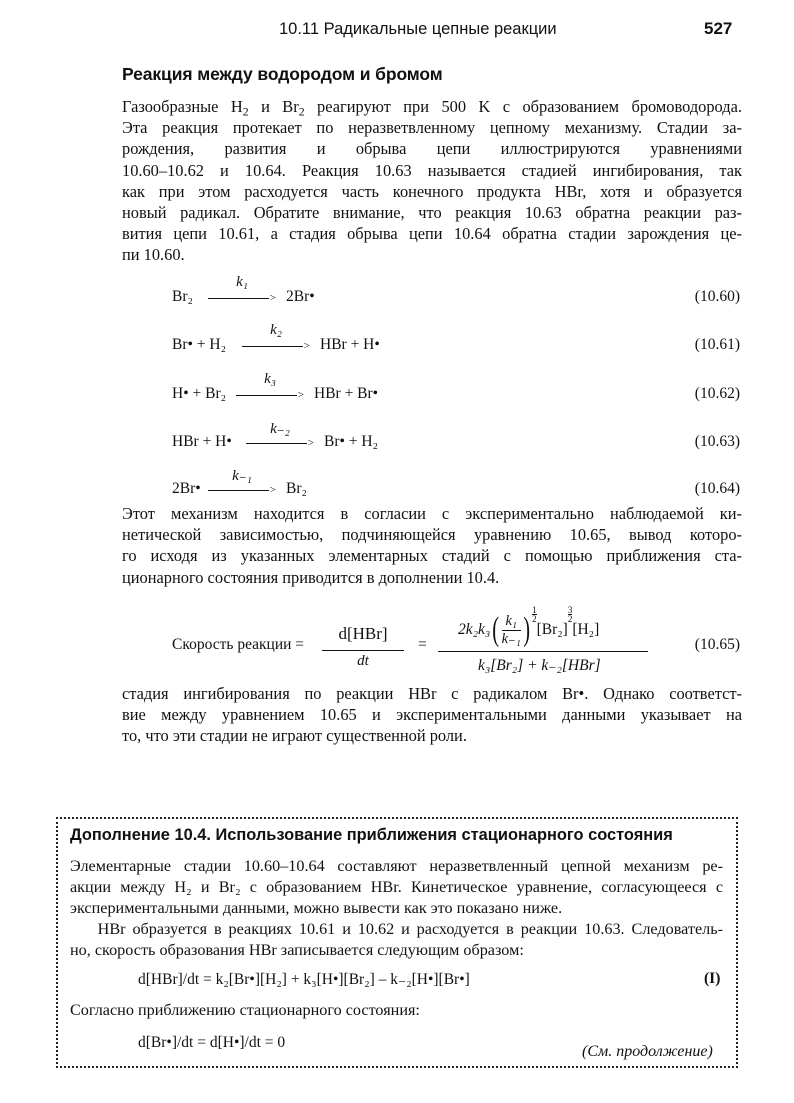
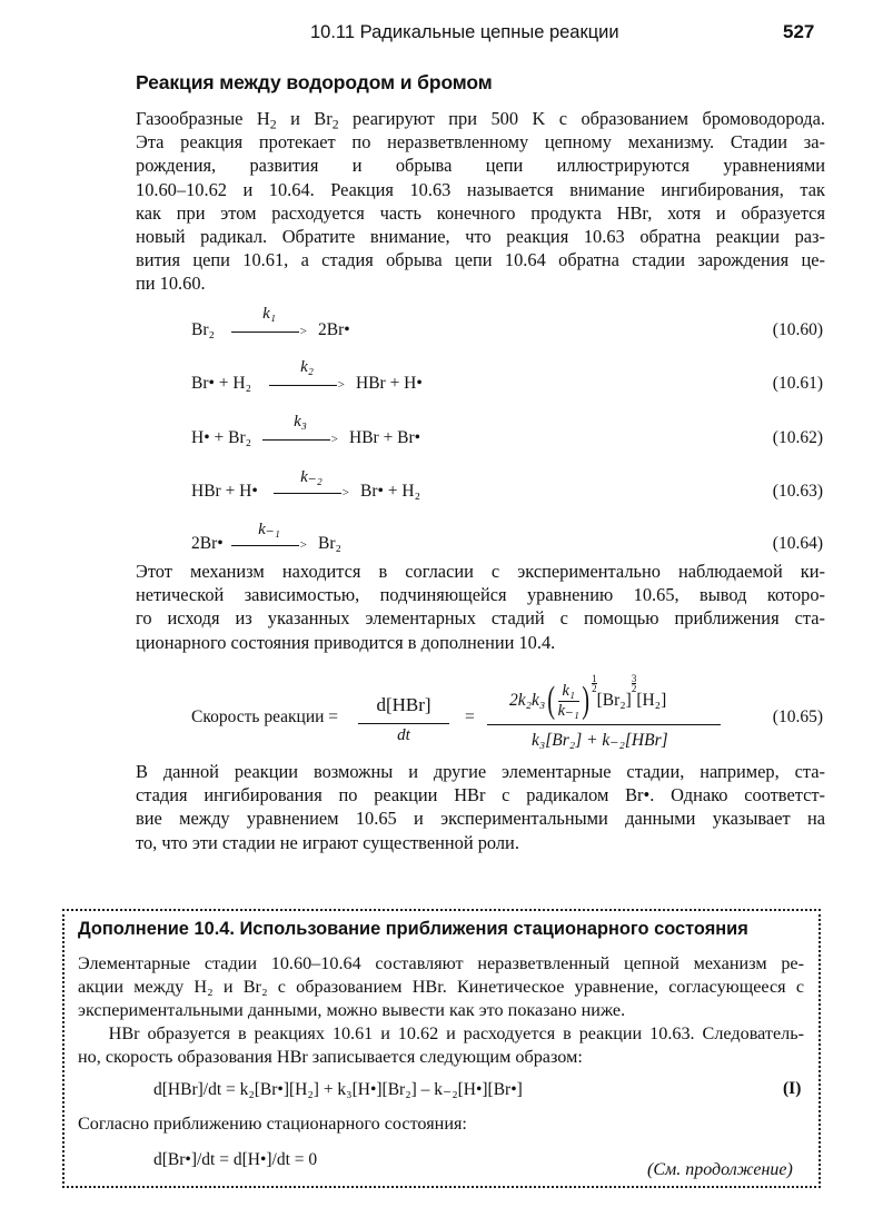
  10.11 Радикальные цепные реакции
  527
  Реакция между водородом и бромом
  Газообразные H2 и Br2 реагируют при 500 K с образованием бромоводорода.
  Эта реакция протекает по неразветвленному цепному механизму. Стадии за-
  рождения, развития и обрыва цепи иллюстрируются уравнениями
- 10.60–10.62 и 10.64. Реакция 10.63 называется стадией ингибирования, так
+ 10.60–10.62 и 10.64. Реакция 10.63 называется внимание ингибирования, так
  как при этом расходуется часть конечного продукта HBr, хотя и образуется
  новый радикал. Обратите внимание, что реакция 10.63 обратна реакции раз-
  вития цепи 10.61, а стадия обрыва цепи 10.64 обратна стадии зарождения це-
  пи 10.60.
  Br₂
  k₁
  >
  2Br•
  (10.60)
  Br• + H₂
  k₂
  >
  HBr + H•
  (10.61)
  H• + Br₂
  k₃
  >
  HBr + Br•
  (10.62)
  HBr + H•
  k₋₂
  >
  Br• + H₂
  (10.63)
  2Br•
  k₋₁
  >
  Br₂
  (10.64)
  Этот механизм находится в согласии с экспериментально наблюдаемой ки-
  нетической зависимостью, подчиняющейся уравнению 10.65, вывод которо-
  го исходя из указанных элементарных стадий с помощью приближения ста-
  ционарного состояния приводится в дополнении 10.4.
  Скорость реакции =
  d[HBr]
  dt
  =
  2k₂k₃ (
  k₁
  k₋₁
  )
  1
  2
  [Br₂]
  3
  2
  [H₂]
  k₃[Br₂] + k₋₂[HBr]
  (10.65)
+ В данной реакции возможны и другие элементарные стадии, например, ста-
  стадия ингибирования по реакции HBr с радикалом Br•. Однако соответст-
  вие между уравнением 10.65 и экспериментальными данными указывает на
  то, что эти стадии не играют существенной роли.
  Дополнение 10.4. Использование приближения стационарного состояния
  Элементарные стадии 10.60–10.64 составляют неразветвленный цепной механизм ре-
  акции между H₂ и Br₂ с образованием HBr. Кинетическое уравнение, согласующееся с
  экспериментальными данными, можно вывести как это показано ниже.
  HBr образуется в реакциях 10.61 и 10.62 и расходуется в реакции 10.63. Следователь-
  но, скорость образования HBr записывается следующим образом:
  d[HBr]/dt = k₂[Br•][H₂] + k₃[H•][Br₂] – k₋₂[H•][Br•]
  (I)
  Согласно приближению стационарного состояния:
  d[Br•]/dt = d[H•]/dt = 0
  (См. продолжение)
